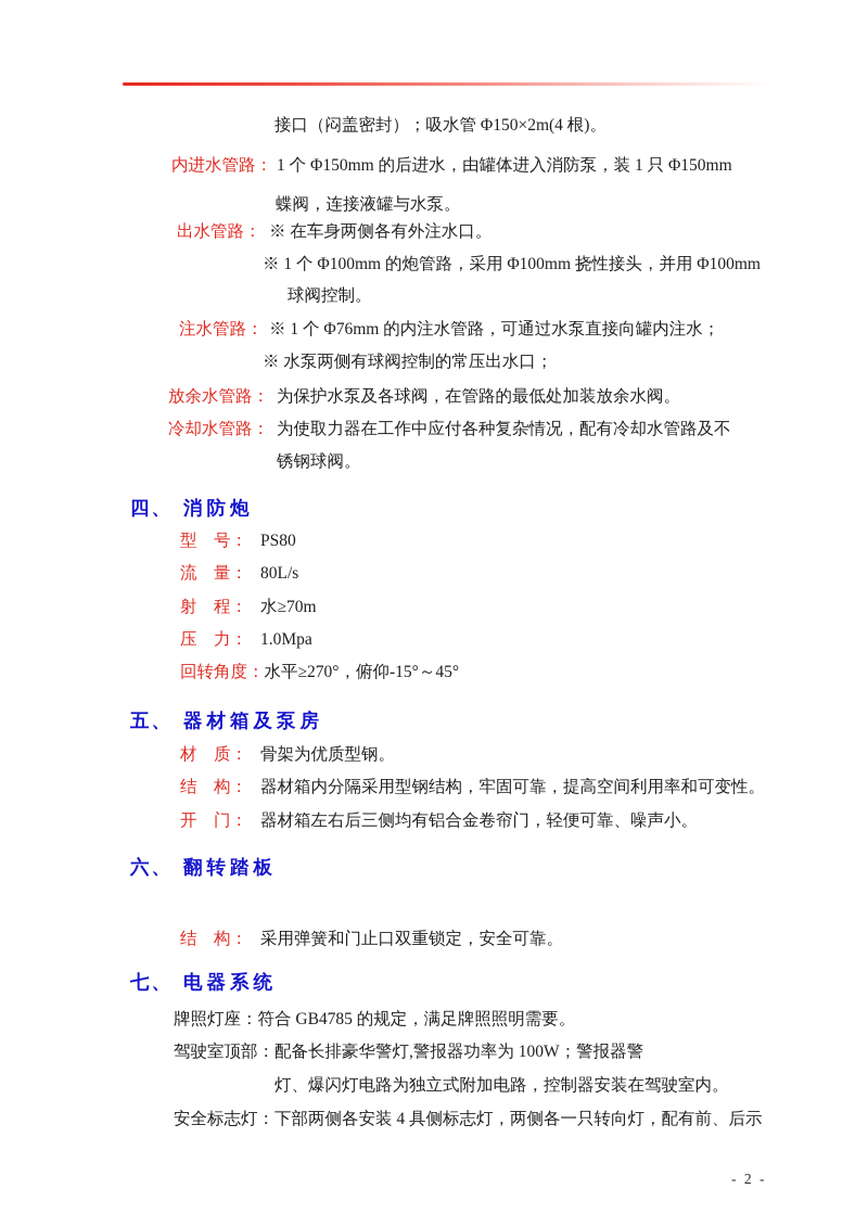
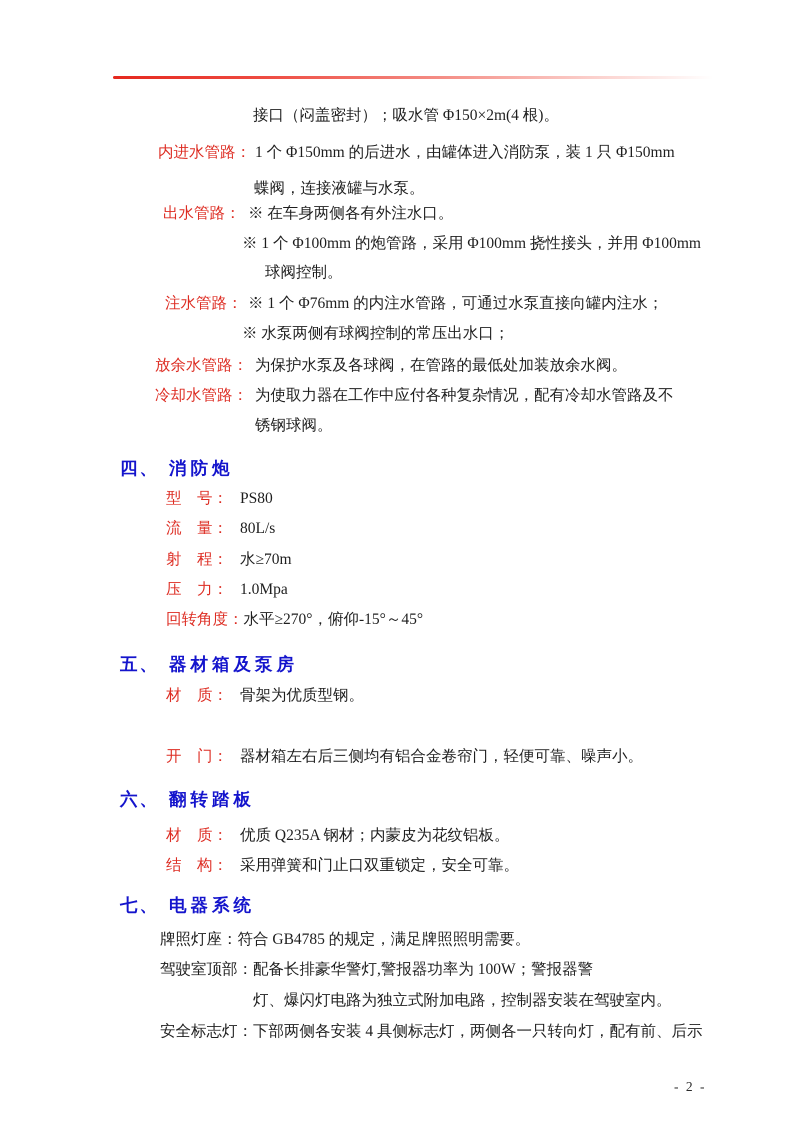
  接口（闷盖密封）；吸水管 Φ150×2m(4 根)。
  内进水管路：
  1 个 Φ150mm 的后进水，由罐体进入消防泵，装 1 只 Φ150mm
  蝶阀，连接液罐与水泵。
  出水管路：
  ※ 在车身两侧各有外注水口。
  ※ 1 个 Φ100mm 的炮管路，采用 Φ100mm 挠性接头，并用 Φ100mm
  球阀控制。
  注水管路：
  ※ 1 个 Φ76mm 的内注水管路，可通过水泵直接向罐内注水；
  ※ 水泵两侧有球阀控制的常压出水口；
  放余水管路：
  为保护水泵及各球阀，在管路的最低处加装放余水阀。
  冷却水管路：
  为使取力器在工作中应付各种复杂情况，配有冷却水管路及不
  锈钢球阀。
  四、 消防炮
  型 号： PS80
  流 量： 80L/s
  射 程： 水≥70m
  压 力： 1.0Mpa
  回转角度：水平≥270°，俯仰-15°～45°
  五、 器材箱及泵房
  材 质： 骨架为优质型钢。
- 结 构： 器材箱内分隔采用型钢结构，牢固可靠，提高空间利用率和可变性。
  开 门： 器材箱左右后三侧均有铝合金卷帘门，轻便可靠、噪声小。
  六、 翻转踏板
+ 材 质： 优质 Q235A 钢材；内蒙皮为花纹铝板。
  结 构： 采用弹簧和门止口双重锁定，安全可靠。
  七、 电器系统
  牌照灯座：符合 GB4785 的规定，满足牌照照明需要。
  驾驶室顶部：配备长排豪华警灯,警报器功率为 100W；警报器警
  灯、爆闪灯电路为独立式附加电路，控制器安装在驾驶室内。
  安全标志灯：下部两侧各安装 4 具侧标志灯，两侧各一只转向灯，配有前、后示
  - 2 -
